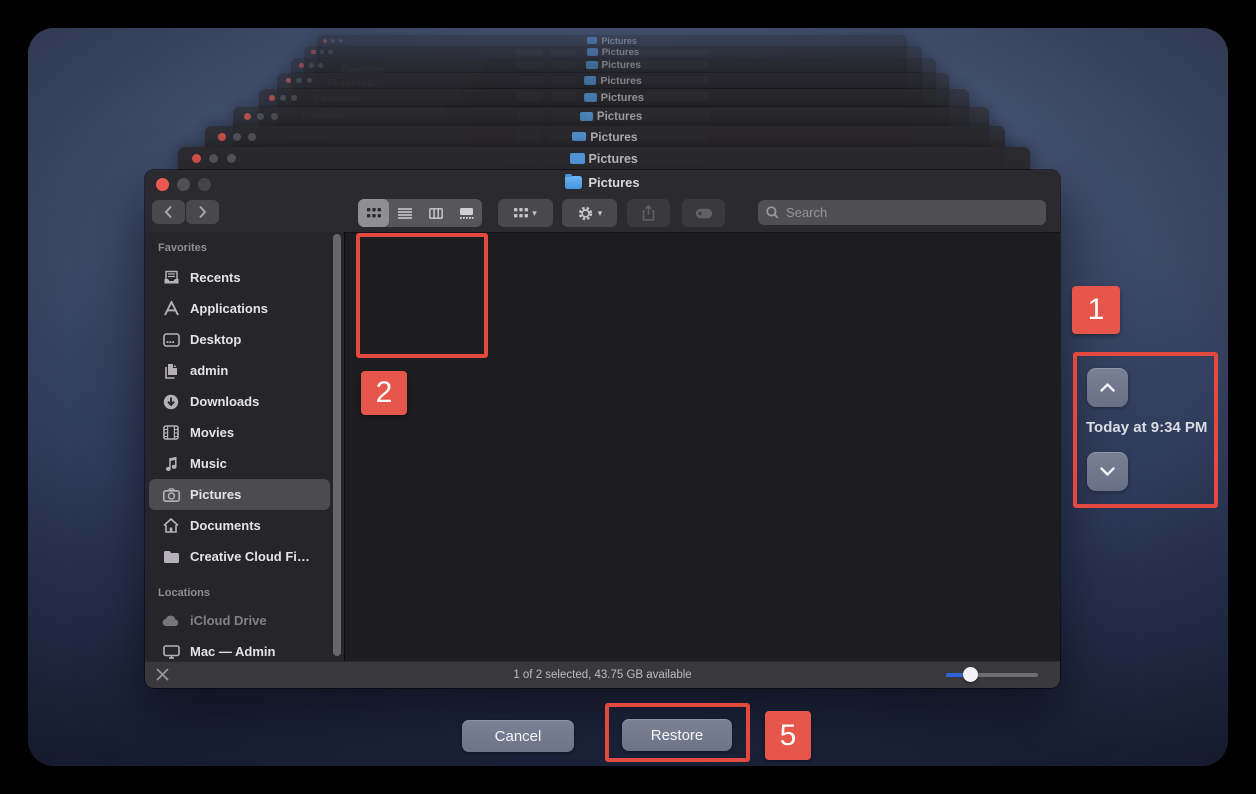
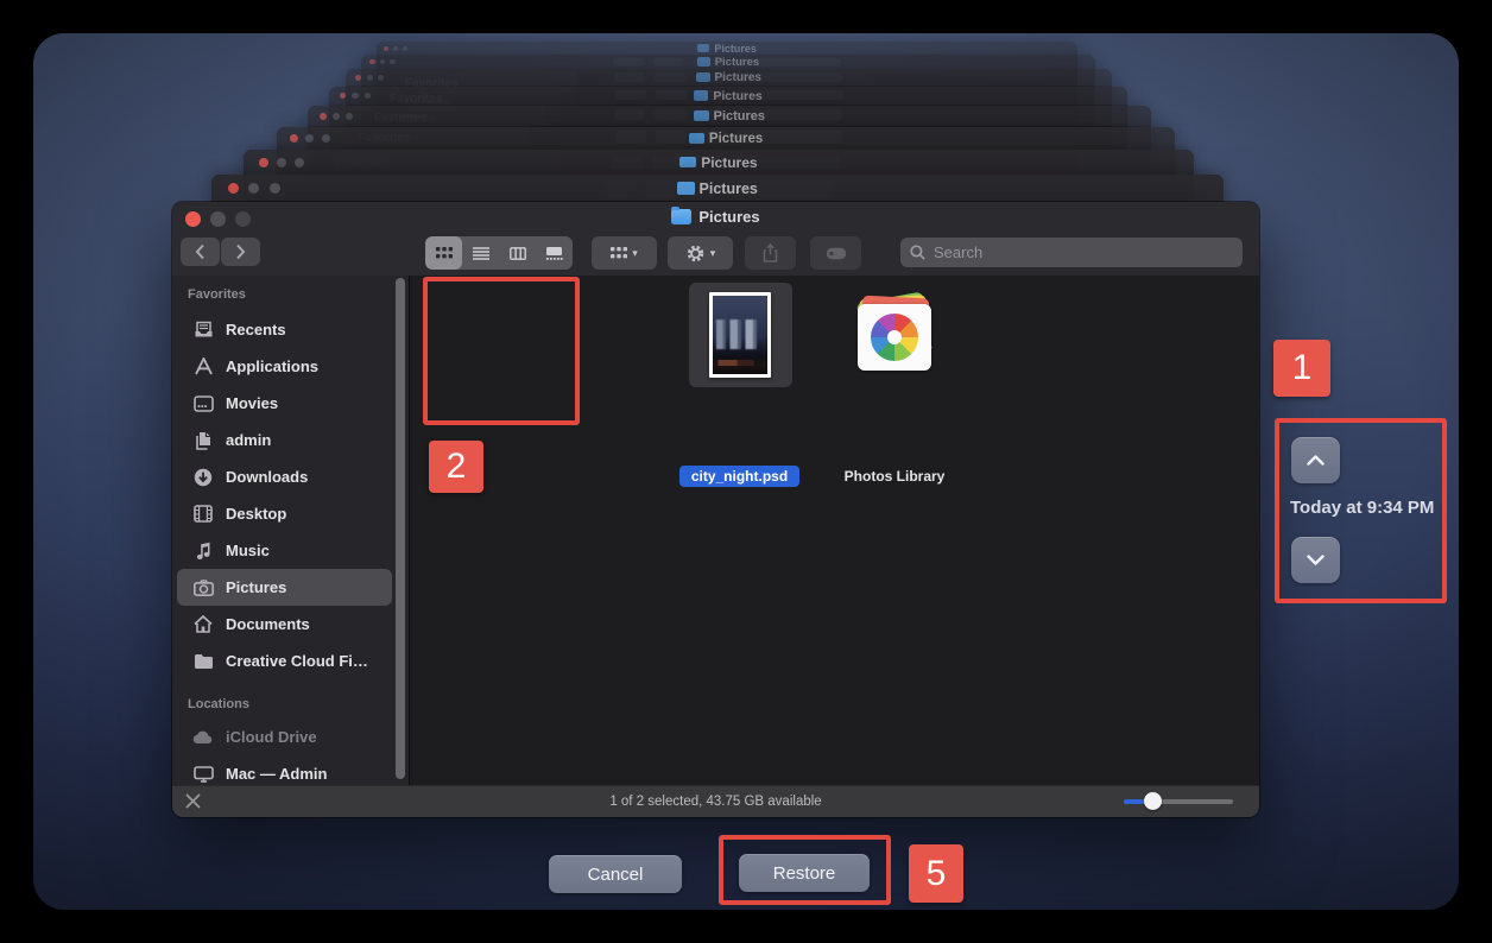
  Pictures
  Pictures
  Pictures
  Pictures
  Pictures
  Pictures
  Pictures
  Pictures
  Pictures
  ▾
  ▾
  Search
  Favorites
  Recents
  Applications
- Desktop
+ Movies
  admin
  Downloads
- Movies
+ Desktop
  Music
  Pictures
  Documents
  Creative Cloud Fi…
  Locations
  iCloud Drive
  Mac — Admin
+ city_night.psd
+ Photos Library
  1 of 2 selected, 43.75 GB available
  Today at 9:34 PM
  Cancel
  Restore
  1
  2
  5
